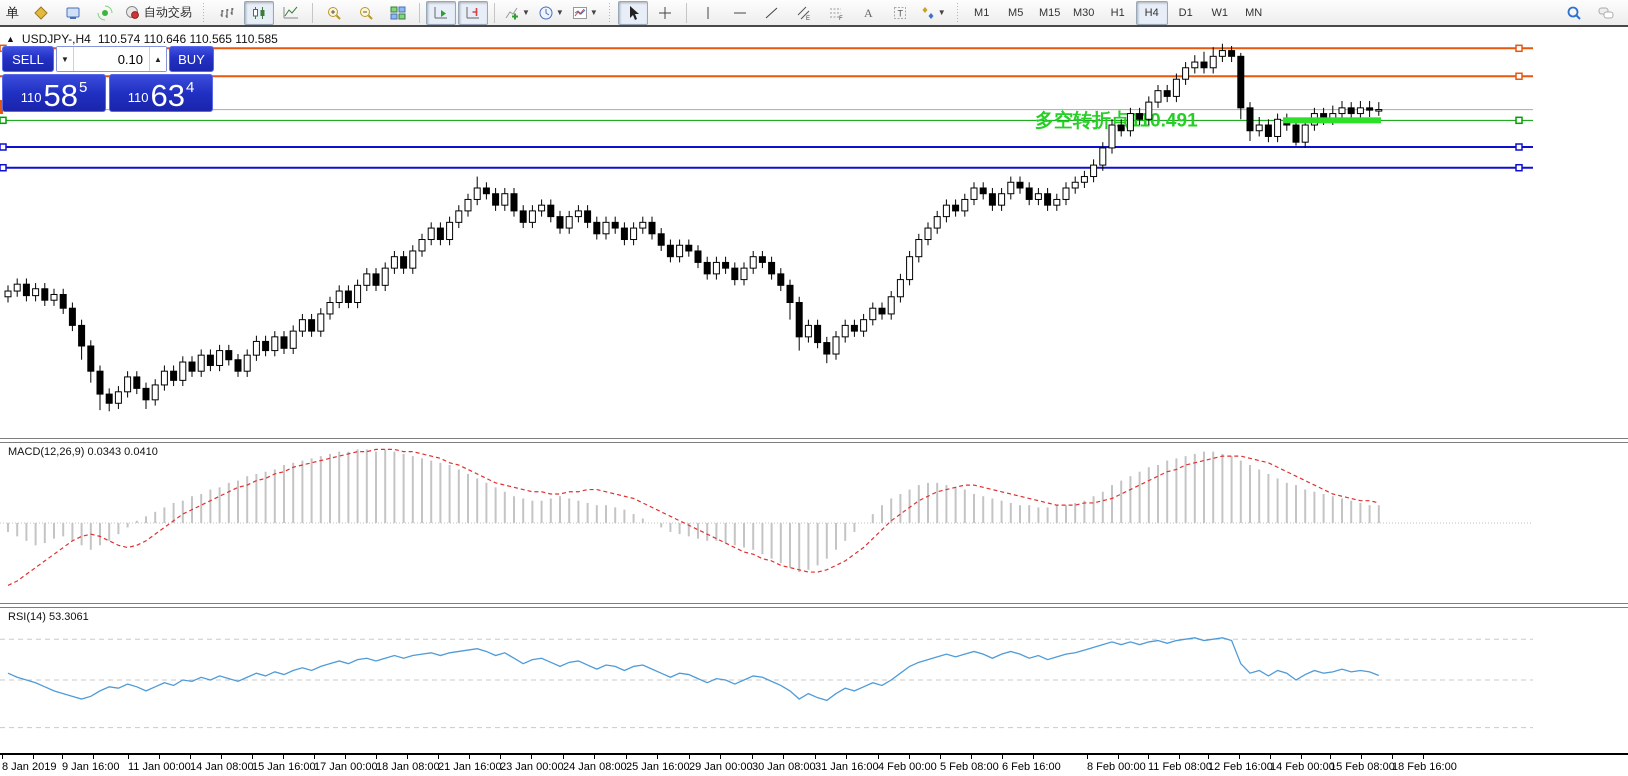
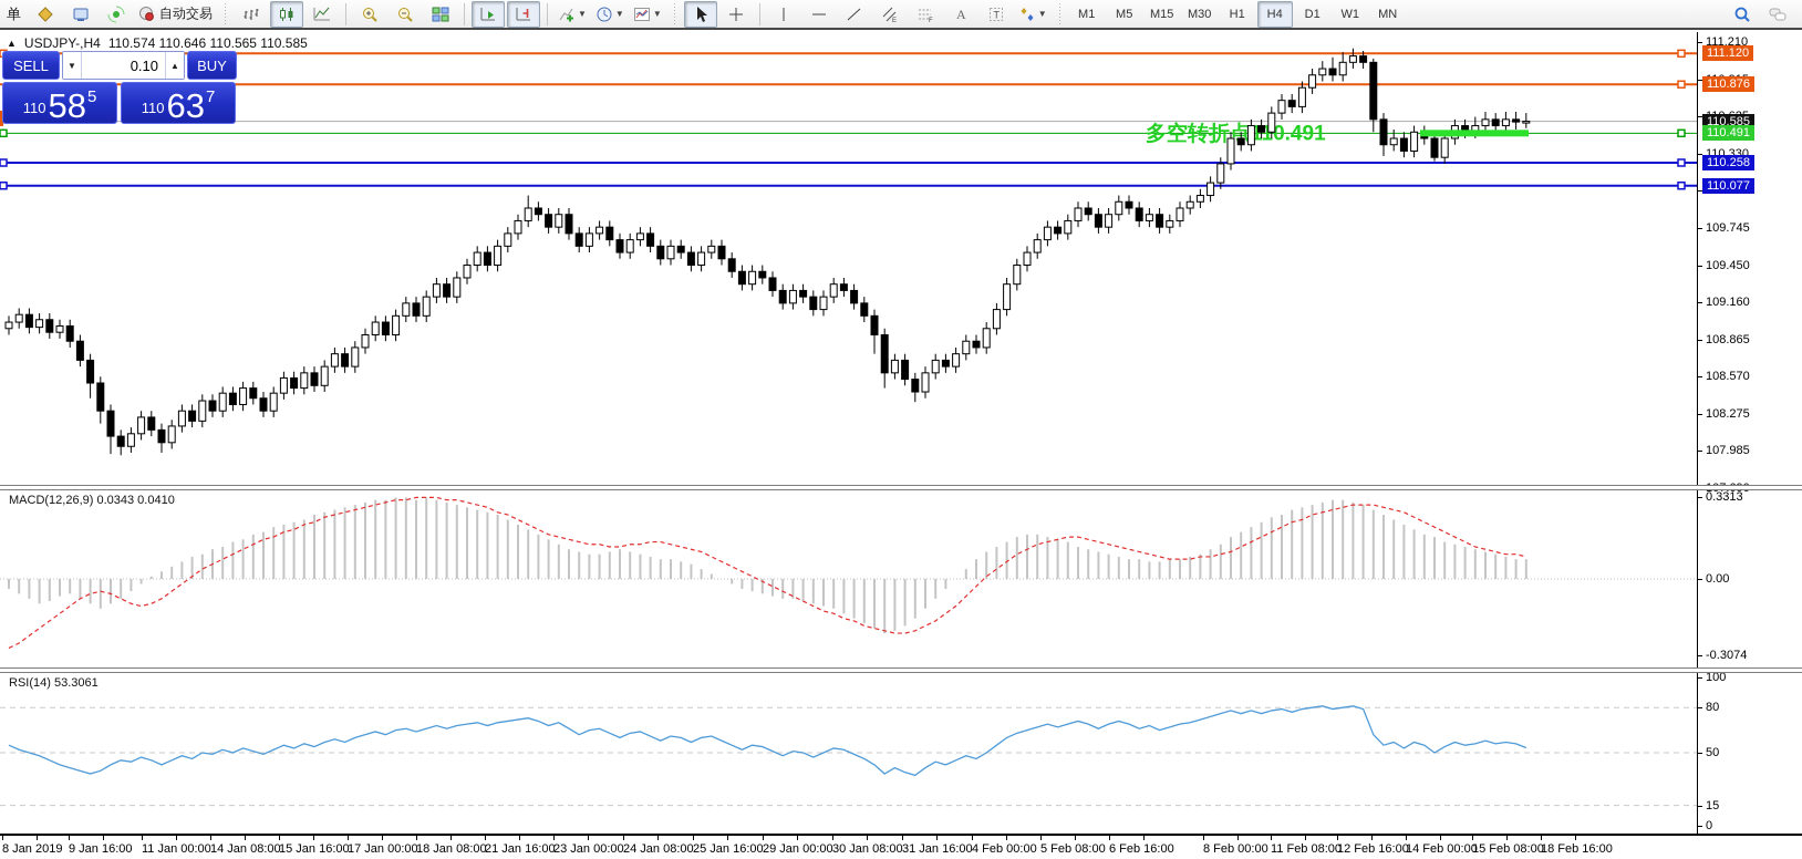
  单
  自动交易
  ▼
  ▼
  ▼
  A
  T
  ▼
  M1
  M5
  M15
  M30
  H1
  H4
  D1
  W1
  MN
  ▲
  USDJPY-,H4
  110.574 110.646 110.565 110.585
  多空转折点110.491
  SELL
  ▼
  0.10
  ▲
  BUY
  110
  58
  5
  110
  63
- 4
+ 7
  MACD(12,26,9) 0.0343 0.0410
  RSI(14) 53.3061
+ 111.210
+ 110.330
+ 109.745
+ 109.450
+ 109.160
+ 108.865
+ 108.570
+ 108.275
+ 107.985
+ 0.3313
+ 0.00
+ -0.3074
+ 100
+ 80
+ 50
+ 15
+ 0
+ 111.120
+ 110.876
+ 110.585
+ 110.491
+ 110.258
+ 110.077
  8 Jan 2019
  9 Jan 16:00
  11 Jan 00:00
  14 Jan 08:00
  15 Jan 16:00
  17 Jan 00:00
  18 Jan 08:00
  21 Jan 16:00
  23 Jan 00:00
  24 Jan 08:00
  25 Jan 16:00
  29 Jan 00:00
  30 Jan 08:00
  31 Jan 16:00
  4 Feb 00:00
  5 Feb 08:00
  6 Feb 16:00
  8 Feb 00:00
  11 Feb 08:00
  12 Feb 16:00
  14 Feb 00:00
  15 Feb 08:00
  18 Feb 16:00
